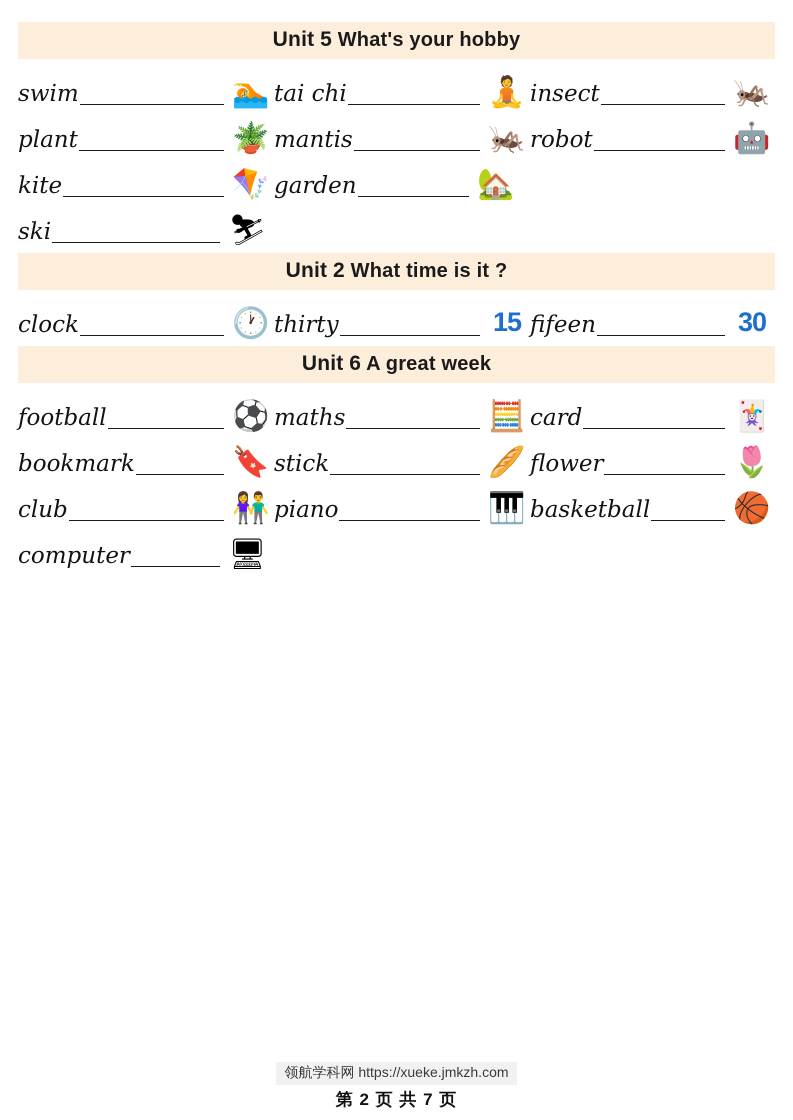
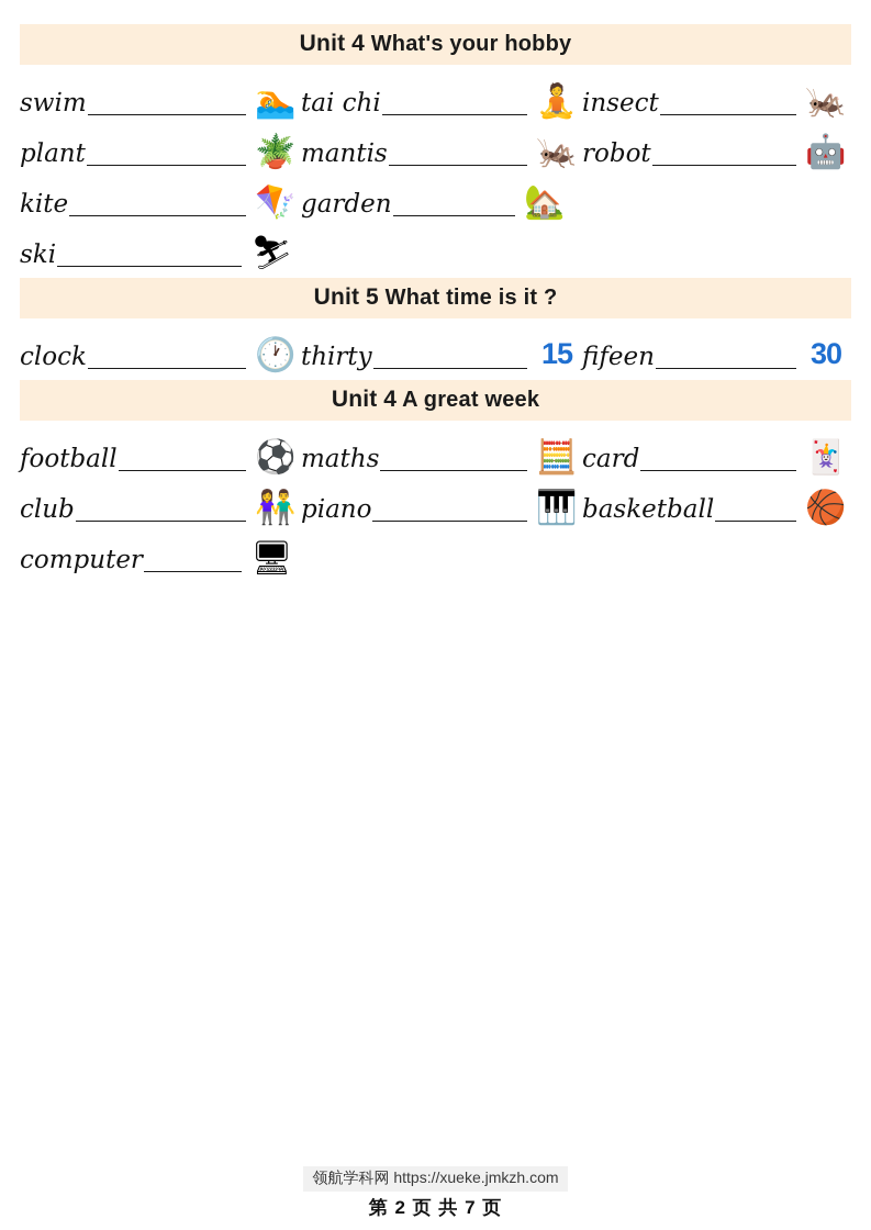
- Unit 5 What's your hobby
+ Unit 4 What's your hobby
  swim
  🏊
  tai chi
  🧘
  insect
  🦗
  plant
  🪴
  mantis
  🦗
  robot
  🤖
  kite
  🪁
  garden
  🏡
  ski
  ⛷
- Unit 2 What time is it ?
+ Unit 5 What time is it ?
  clock
  🕐
  thirty
  15
  fifeen
  30
- Unit 6 A great week
+ Unit 4 A great week
  football
  ⚽
  maths
  🧮
  card
  🃏
- bookmark
- 🔖
- stick
- 🥖
- flower
- 🌷
  club
  👫
  piano
  🎹
  basketball
  🏀
  computer
  🖥
  领航学科网 https://xueke.jmkzh.com
  第 2 页 共 7 页
